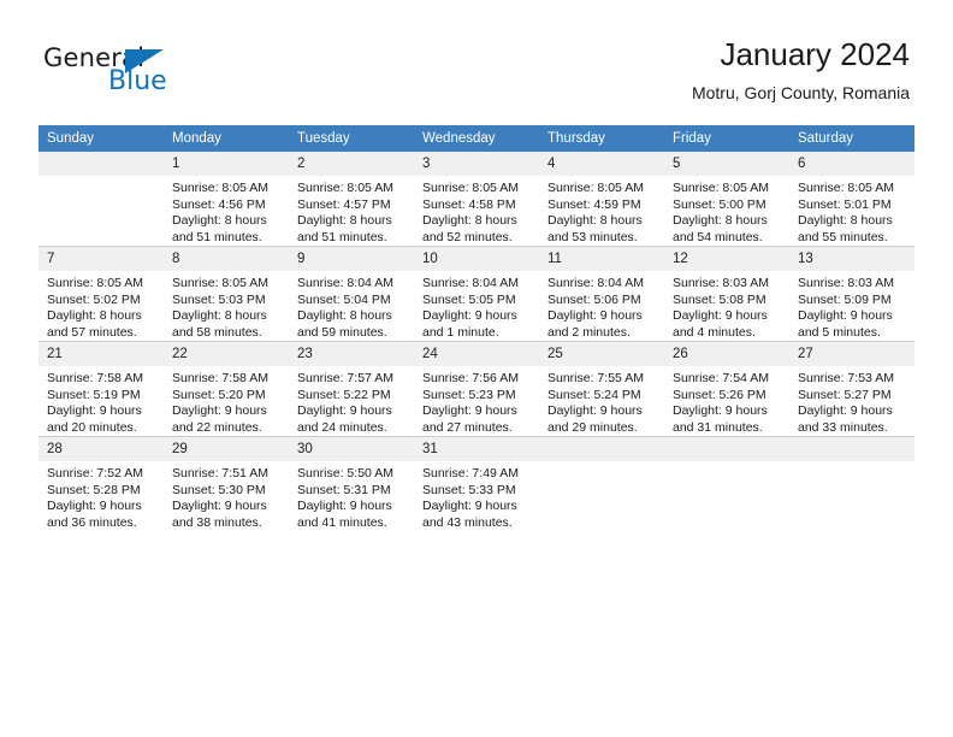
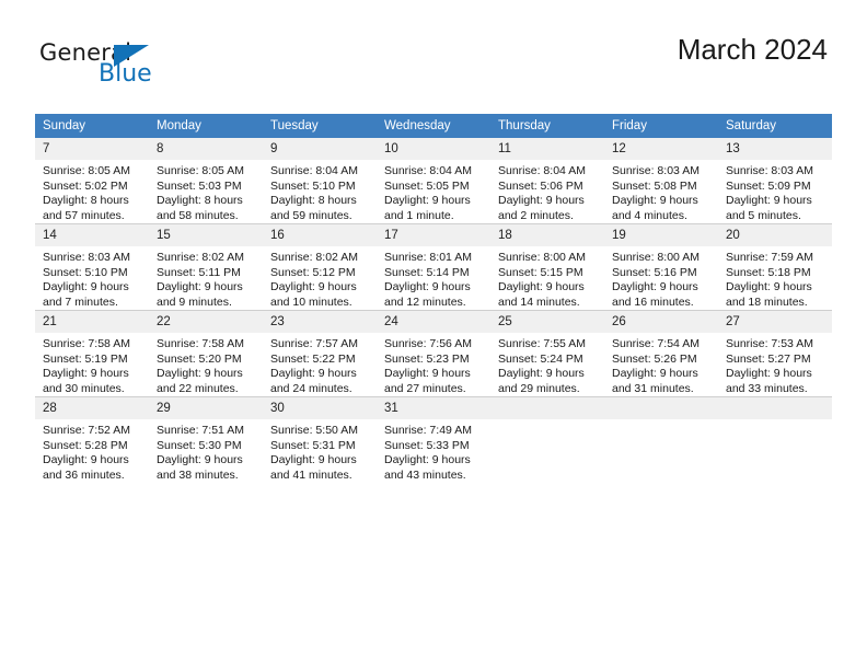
  General
  Blue
- January 2024
+ March 2024
- Motru, Gorj County, Romania
  Sunday	Monday	Tuesday	Wednesday	Thursday	Friday	Saturday
- 	1Sunrise: 8:05 AMSunset: 4:56 PMDaylight: 8 hoursand 51 minutes.	2Sunrise: 8:05 AMSunset: 4:57 PMDaylight: 8 hoursand 51 minutes.	3Sunrise: 8:05 AMSunset: 4:58 PMDaylight: 8 hoursand 52 minutes.	4Sunrise: 8:05 AMSunset: 4:59 PMDaylight: 8 hoursand 53 minutes.	5Sunrise: 8:05 AMSunset: 5:00 PMDaylight: 8 hoursand 54 minutes.	6Sunrise: 8:05 AMSunset: 5:01 PMDaylight: 8 hoursand 55 minutes.
- 7Sunrise: 8:05 AMSunset: 5:02 PMDaylight: 8 hoursand 57 minutes.	8Sunrise: 8:05 AMSunset: 5:03 PMDaylight: 8 hoursand 58 minutes.	9Sunrise: 8:04 AMSunset: 5:04 PMDaylight: 8 hoursand 59 minutes.	10Sunrise: 8:04 AMSunset: 5:05 PMDaylight: 9 hoursand 1 minute.	11Sunrise: 8:04 AMSunset: 5:06 PMDaylight: 9 hoursand 2 minutes.	12Sunrise: 8:03 AMSunset: 5:08 PMDaylight: 9 hoursand 4 minutes.	13Sunrise: 8:03 AMSunset: 5:09 PMDaylight: 9 hoursand 5 minutes.
+ 7Sunrise: 8:05 AMSunset: 5:02 PMDaylight: 8 hoursand 57 minutes.	8Sunrise: 8:05 AMSunset: 5:03 PMDaylight: 8 hoursand 58 minutes.	9Sunrise: 8:04 AMSunset: 5:10 PMDaylight: 8 hoursand 59 minutes.	10Sunrise: 8:04 AMSunset: 5:05 PMDaylight: 9 hoursand 1 minute.	11Sunrise: 8:04 AMSunset: 5:06 PMDaylight: 9 hoursand 2 minutes.	12Sunrise: 8:03 AMSunset: 5:08 PMDaylight: 9 hoursand 4 minutes.	13Sunrise: 8:03 AMSunset: 5:09 PMDaylight: 9 hoursand 5 minutes.
+ 14Sunrise: 8:03 AMSunset: 5:10 PMDaylight: 9 hoursand 7 minutes.	15Sunrise: 8:02 AMSunset: 5:11 PMDaylight: 9 hoursand 9 minutes.	16Sunrise: 8:02 AMSunset: 5:12 PMDaylight: 9 hoursand 10 minutes.	17Sunrise: 8:01 AMSunset: 5:14 PMDaylight: 9 hoursand 12 minutes.	18Sunrise: 8:00 AMSunset: 5:15 PMDaylight: 9 hoursand 14 minutes.	19Sunrise: 8:00 AMSunset: 5:16 PMDaylight: 9 hoursand 16 minutes.	20Sunrise: 7:59 AMSunset: 5:18 PMDaylight: 9 hoursand 18 minutes.
- 21Sunrise: 7:58 AMSunset: 5:19 PMDaylight: 9 hoursand 20 minutes.	22Sunrise: 7:58 AMSunset: 5:20 PMDaylight: 9 hoursand 22 minutes.	23Sunrise: 7:57 AMSunset: 5:22 PMDaylight: 9 hoursand 24 minutes.	24Sunrise: 7:56 AMSunset: 5:23 PMDaylight: 9 hoursand 27 minutes.	25Sunrise: 7:55 AMSunset: 5:24 PMDaylight: 9 hoursand 29 minutes.	26Sunrise: 7:54 AMSunset: 5:26 PMDaylight: 9 hoursand 31 minutes.	27Sunrise: 7:53 AMSunset: 5:27 PMDaylight: 9 hoursand 33 minutes.
+ 21Sunrise: 7:58 AMSunset: 5:19 PMDaylight: 9 hoursand 30 minutes.	22Sunrise: 7:58 AMSunset: 5:20 PMDaylight: 9 hoursand 22 minutes.	23Sunrise: 7:57 AMSunset: 5:22 PMDaylight: 9 hoursand 24 minutes.	24Sunrise: 7:56 AMSunset: 5:23 PMDaylight: 9 hoursand 27 minutes.	25Sunrise: 7:55 AMSunset: 5:24 PMDaylight: 9 hoursand 29 minutes.	26Sunrise: 7:54 AMSunset: 5:26 PMDaylight: 9 hoursand 31 minutes.	27Sunrise: 7:53 AMSunset: 5:27 PMDaylight: 9 hoursand 33 minutes.
  28Sunrise: 7:52 AMSunset: 5:28 PMDaylight: 9 hoursand 36 minutes.	29Sunrise: 7:51 AMSunset: 5:30 PMDaylight: 9 hoursand 38 minutes.	30Sunrise: 5:50 AMSunset: 5:31 PMDaylight: 9 hoursand 41 minutes.	31Sunrise: 7:49 AMSunset: 5:33 PMDaylight: 9 hoursand 43 minutes.
